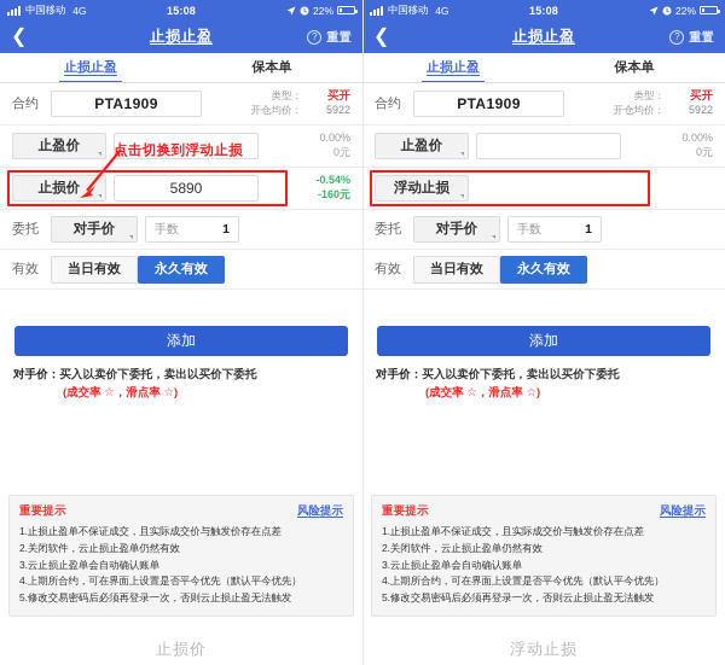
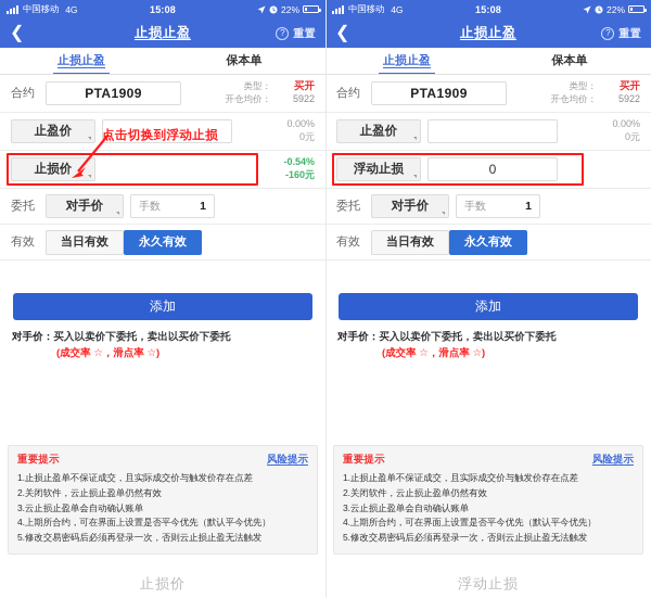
  中国移动
  4G
  15:08
  22%
  ❮
  止损止盈
  ?
  重置
  止损止盈
  保本单
  合约
  PTA1909
  类型：
  买开
  开仓均价：
  5922
  止盈价
  0.00%
  0元
  止损价
- 5890
  -0.54%
  -160元
  委托
  对手价
  手数
  1
  有效
  当日有效
  永久有效
  添加
  对手价：买入以卖价下委托，卖出以买价下委托
  (成交率 ☆，滑点率 ☆)
  重要提示
  风险提示
  1.止损止盈单不保证成交，且实际成交价与触发价存在点差
  2.关闭软件，云止损止盈单仍然有效
  3.云止损止盈单会自动确认账单
  4.上期所合约，可在界面上设置是否平今优先（默认平今优先）
  5.修改交易密码后必须再登录一次，否则云止损止盈无法触发
  止损价
  击切换到浮动止损
  中国移动
  4G
  15:08
  22%
  ❮
  止损止盈
  ?
  重置
  止损止盈
  保本单
  合约
  PTA1909
  类型：
  买开
  开仓均价：
  5922
  止盈价
  0.00%
  0元
  浮动止损
+ 0
  委托
  对手价
  手数
  1
  有效
  当日有效
  永久有效
  添加
  对手价：买入以卖价下委托，卖出以买价下委托
  (成交率 ☆，滑点率 ☆)
  重要提示
  风险提示
  1.止损止盈单不保证成交，且实际成交价与触发价存在点差
  2.关闭软件，云止损止盈单仍然有效
  3.云止损止盈单会自动确认账单
  4.上期所合约，可在界面上设置是否平今优先（默认平今优先）
  5.修改交易密码后必须再登录一次，否则云止损止盈无法触发
  浮动止损
